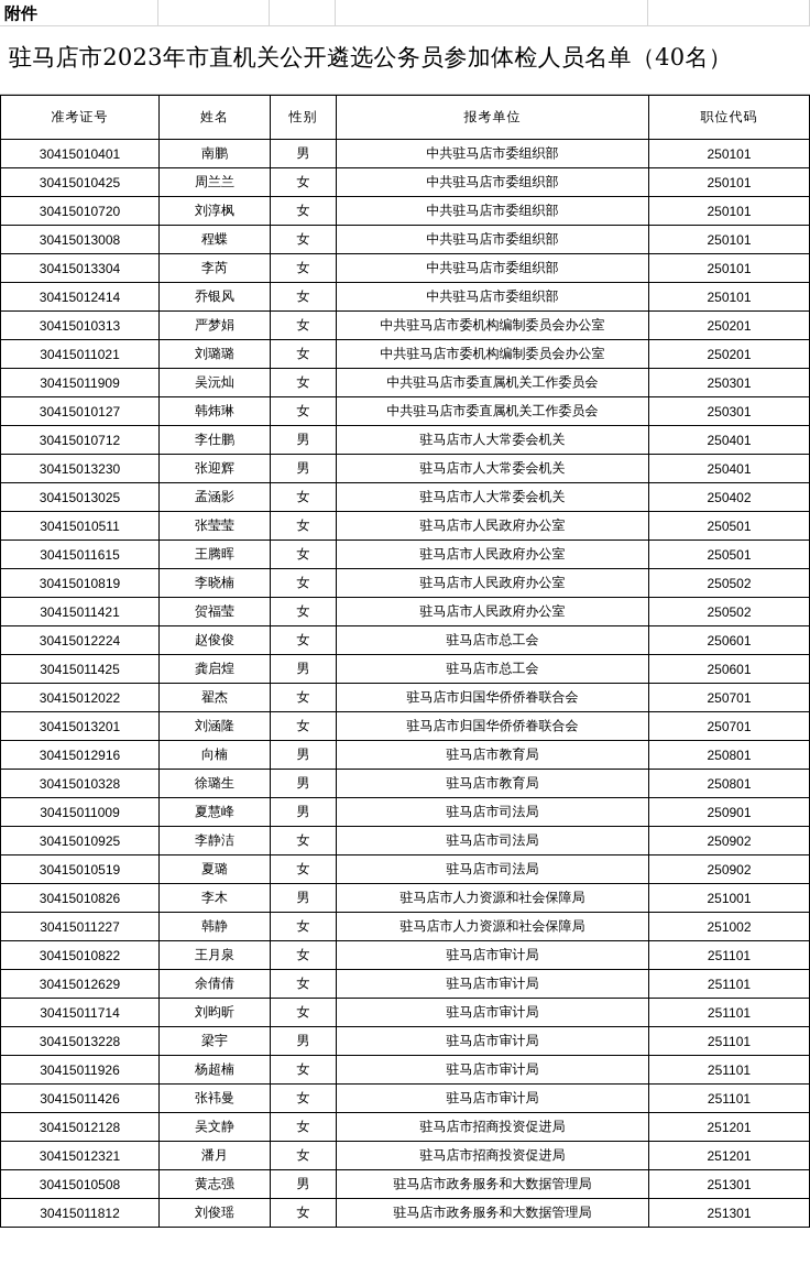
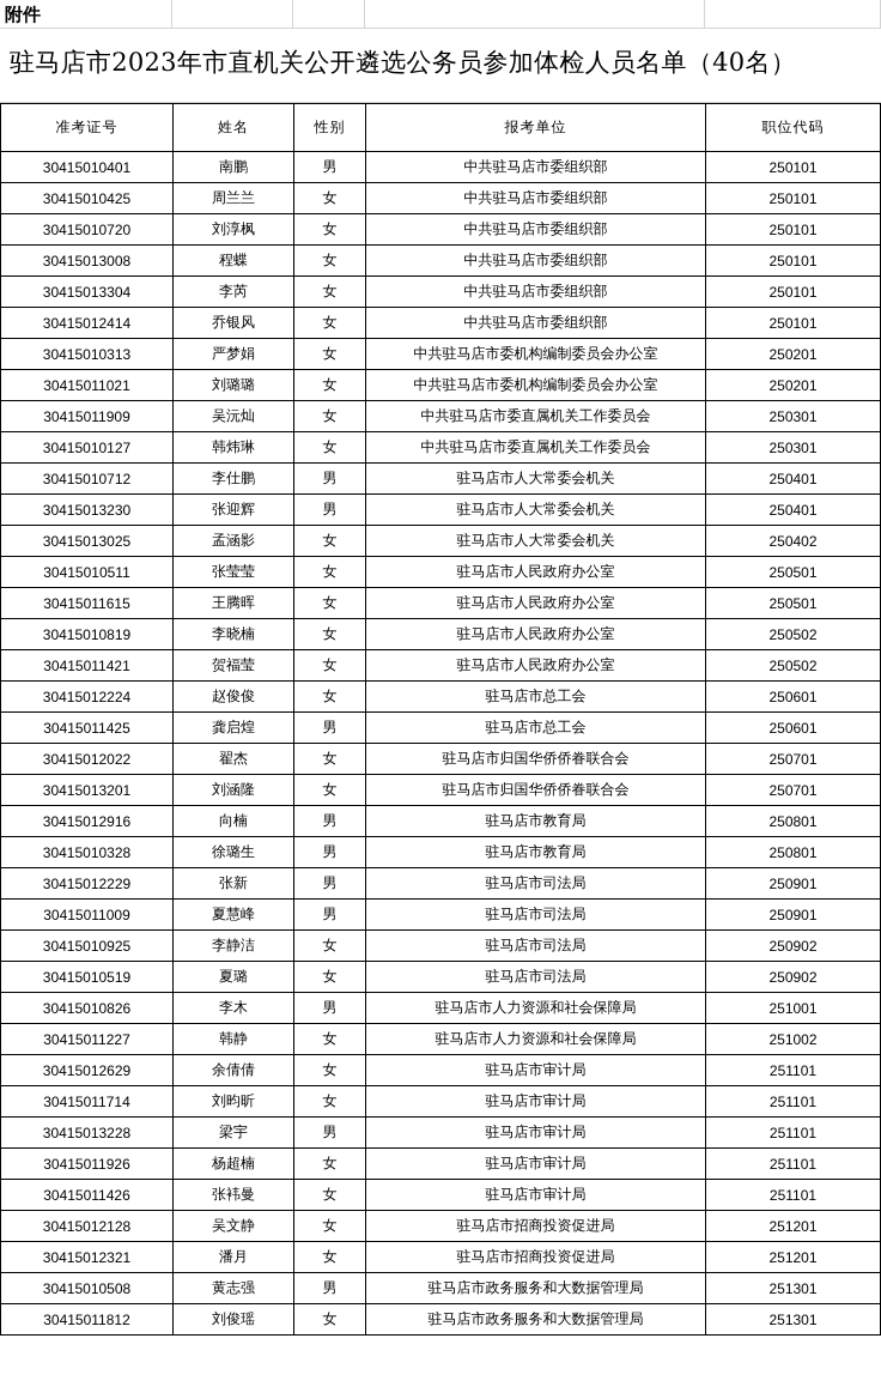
  附件
  驻马店市2023年市直机关公开遴选公务员参加体检人员名单（40名）
  准考证号	姓名	性别	报考单位	职位代码
  30415010401	南鹏	男	中共驻马店市委组织部	250101
  30415010425	周兰兰	女	中共驻马店市委组织部	250101
  30415010720	刘淳枫	女	中共驻马店市委组织部	250101
  30415013008	程蝶	女	中共驻马店市委组织部	250101
  30415013304	李芮	女	中共驻马店市委组织部	250101
  30415012414	乔银风	女	中共驻马店市委组织部	250101
  30415010313	严梦娟	女	中共驻马店市委机构编制委员会办公室	250201
  30415011021	刘璐璐	女	中共驻马店市委机构编制委员会办公室	250201
  30415011909	吴沅灿	女	中共驻马店市委直属机关工作委员会	250301
  30415010127	韩炜琳	女	中共驻马店市委直属机关工作委员会	250301
  30415010712	李仕鹏	男	驻马店市人大常委会机关	250401
  30415013230	张迎辉	男	驻马店市人大常委会机关	250401
  30415013025	孟涵影	女	驻马店市人大常委会机关	250402
  30415010511	张莹莹	女	驻马店市人民政府办公室	250501
  30415011615	王腾晖	女	驻马店市人民政府办公室	250501
  30415010819	李晓楠	女	驻马店市人民政府办公室	250502
  30415011421	贺福莹	女	驻马店市人民政府办公室	250502
  30415012224	赵俊俊	女	驻马店市总工会	250601
  30415011425	龚启煌	男	驻马店市总工会	250601
  30415012022	翟杰	女	驻马店市归国华侨侨眷联合会	250701
  30415013201	刘涵隆	女	驻马店市归国华侨侨眷联合会	250701
  30415012916	向楠	男	驻马店市教育局	250801
  30415010328	徐璐生	男	驻马店市教育局	250801
+ 30415012229	张新	男	驻马店市司法局	250901
  30415011009	夏慧峰	男	驻马店市司法局	250901
  30415010925	李静洁	女	驻马店市司法局	250902
  30415010519	夏璐	女	驻马店市司法局	250902
  30415010826	李木	男	驻马店市人力资源和社会保障局	251001
  30415011227	韩静	女	驻马店市人力资源和社会保障局	251002
- 30415010822	王月泉	女	驻马店市审计局	251101
  30415012629	余倩倩	女	驻马店市审计局	251101
  30415011714	刘昀昕	女	驻马店市审计局	251101
  30415013228	梁宇	男	驻马店市审计局	251101
  30415011926	杨超楠	女	驻马店市审计局	251101
  30415011426	张袆曼	女	驻马店市审计局	251101
  30415012128	吴文静	女	驻马店市招商投资促进局	251201
  30415012321	潘月	女	驻马店市招商投资促进局	251201
  30415010508	黄志强	男	驻马店市政务服务和大数据管理局	251301
  30415011812	刘俊瑶	女	驻马店市政务服务和大数据管理局	251301
